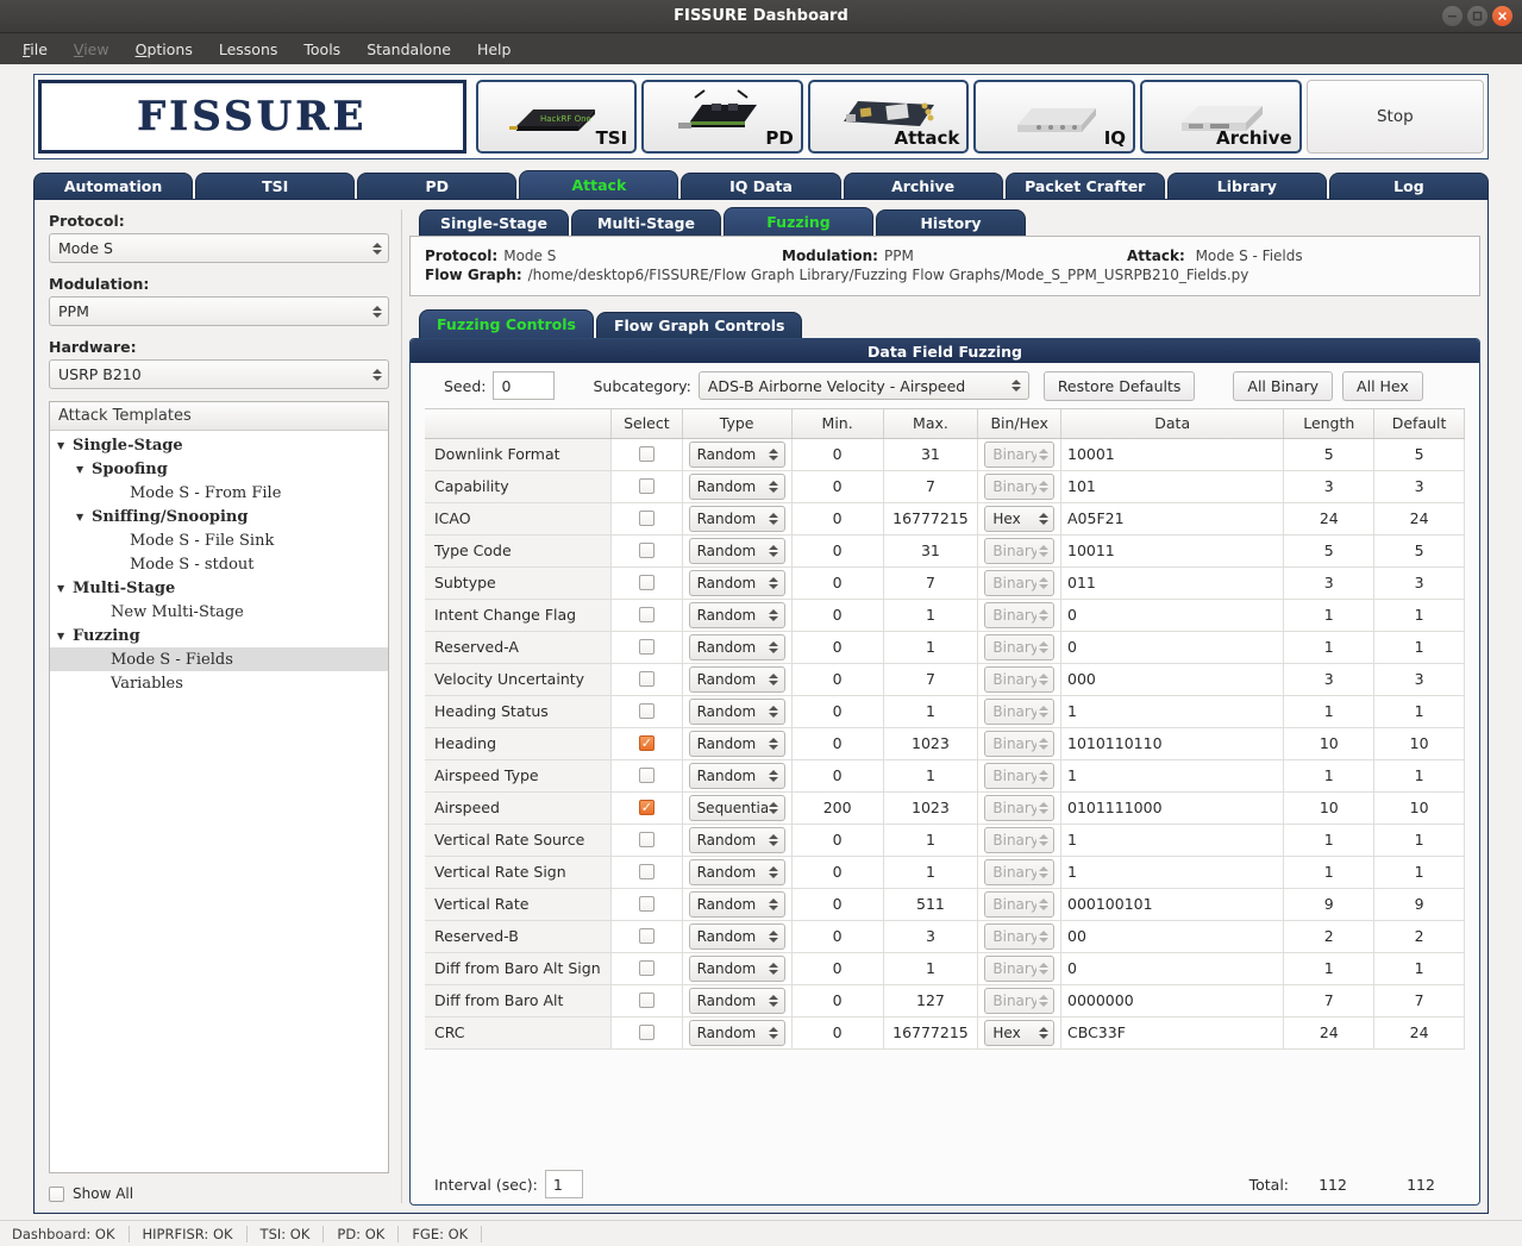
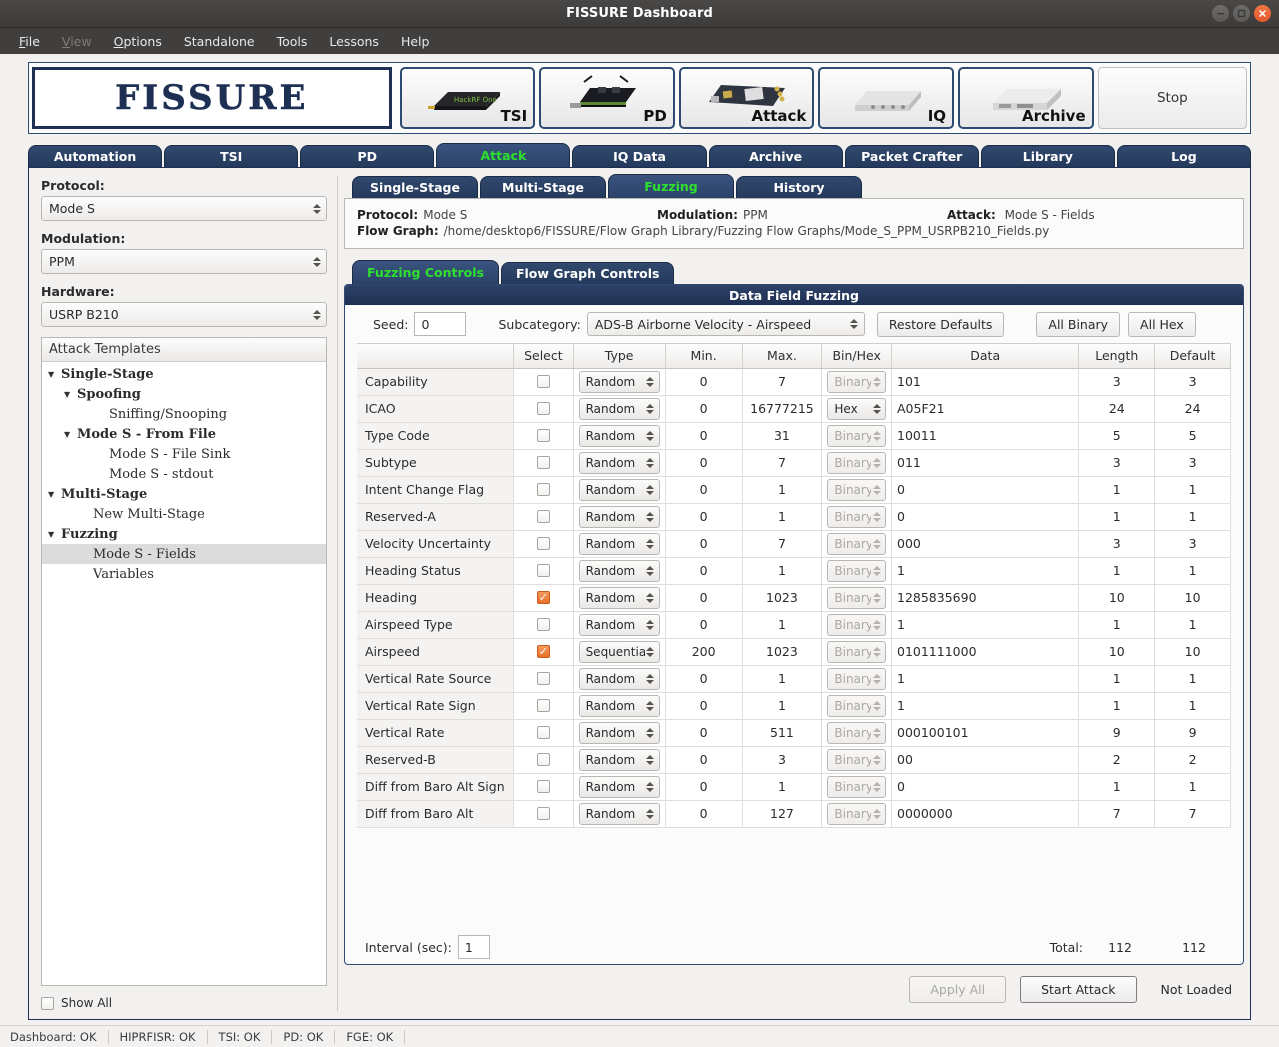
  FISSURE Dashboard
  File
  View
  Options
- Lessons
+ Standalone
  Tools
- Standalone
+ Lessons
  Help
  FISSURE
  HackRF One
  TSI
  PD
  Attack
  IQ
  Archive
  Stop
  Automation
  TSI
  PD
  Attack
  IQ Data
  Archive
  Packet Crafter
  Library
  Log
  Protocol:
  Mode S
  Modulation:
  PPM
  Hardware:
  USRP B210
  Attack Templates
  ▼
  Single-Stage
  ▼
  Spoofing
- Mode S - From File
+ Sniffing/Snooping
  ▼
- Sniffing/Snooping
+ Mode S - From File
  Mode S - File Sink
  Mode S - stdout
  ▼
  Multi-Stage
  New Multi-Stage
  ▼
  Fuzzing
  Mode S - Fields
  Variables
  Show All
  Single-Stage
  Multi-Stage
  Fuzzing
  History
  Protocol:
  Mode S
  Modulation:
  PPM
  Attack: Mode S - Fields
  Flow Graph:
  /home/desktop6/FISSURE/Flow Graph Library/Fuzzing Flow Graphs/Mode_S_PPM_USRPB210_Fields.py
  Fuzzing Controls
  Flow Graph Controls
  Data Field Fuzzing
  Seed:
  0
  Subcategory:
  ADS-B Airborne Velocity - Airspeed
  Restore Defaults
  All Binary
  All Hex
  	Select	Type	Min.	Max.	Bin/Hex	Data	Length	Default
- Downlink Format		Random	0	31	Binary	10001	5	5
  Capability		Random	0	7	Binary	101	3	3
  ICAO		Random	0	16777215	Hex	A05F21	24	24
  Type Code		Random	0	31	Binary	10011	5	5
  Subtype		Random	0	7	Binary	011	3	3
  Intent Change Flag		Random	0	1	Binary	0	1	1
  Reserved-A		Random	0	1	Binary	0	1	1
  Velocity Uncertainty		Random	0	7	Binary	000	3	3
  Heading Status		Random	0	1	Binary	1	1	1
- Heading		Random	0	1023	Binary	1010110110	10	10
+ Heading		Random	0	1023	Binary	1285835690	10	10
  Airspeed Type		Random	0	1	Binary	1	1	1
  Airspeed		Sequentia	200	1023	Binary	0101111000	10	10
  Vertical Rate Source		Random	0	1	Binary	1	1	1
  Vertical Rate Sign		Random	0	1	Binary	1	1	1
  Vertical Rate		Random	0	511	Binary	000100101	9	9
  Reserved-B		Random	0	3	Binary	00	2	2
  Diff from Baro Alt Sign		Random	0	1	Binary	0	1	1
  Diff from Baro Alt		Random	0	127	Binary	0000000	7	7
- CRC		Random	0	16777215	Hex	CBC33F	24	24
  Interval (sec):
  1
  Total:
  112
  112
+ Apply All
+ Start Attack
+ Not Loaded
  Dashboard: OK
  HIPRFISR: OK
  TSI: OK
  PD: OK
  FGE: OK
